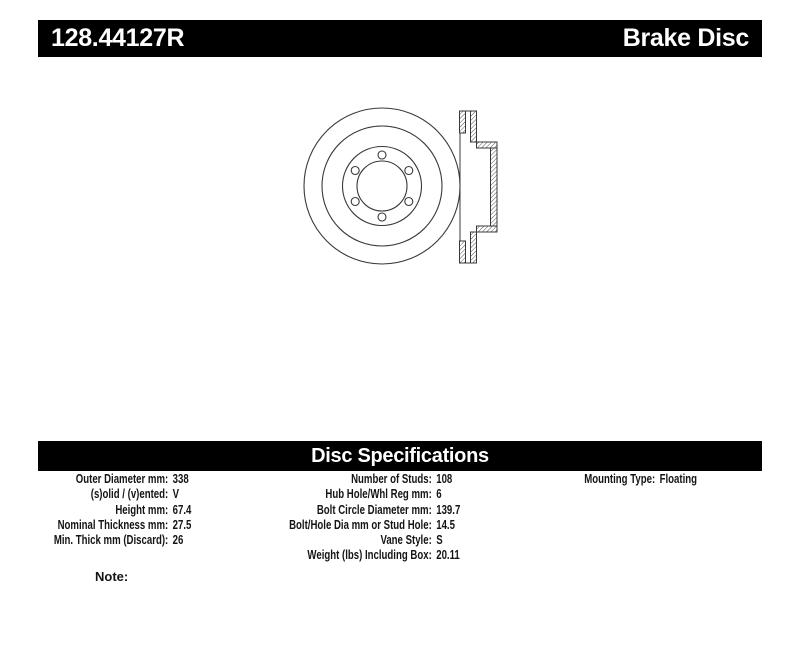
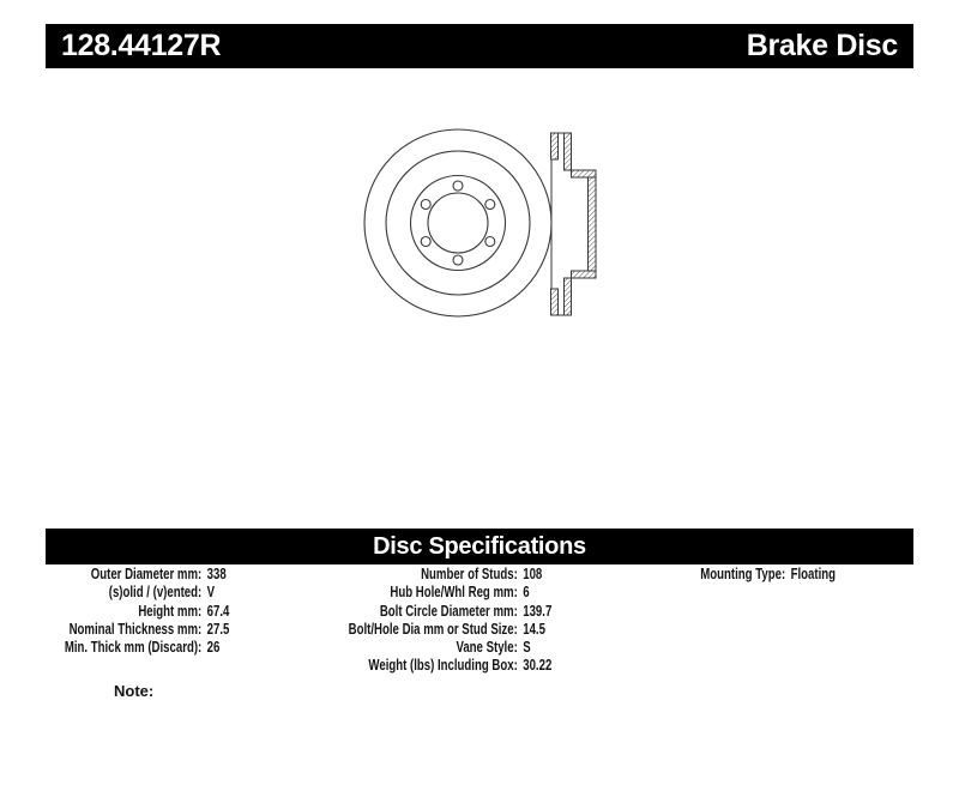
  128.44127R
  Brake Disc
  Disc Specifications
  Outer Diameter mm:
  338
  (s)olid / (v)ented:
  V
  Height mm:
  67.4
  Nominal Thickness mm:
  27.5
  Min. Thick mm (Discard):
  26
  Number of Studs:
  108
  Hub Hole/Whl Reg mm:
  6
  Bolt Circle Diameter mm:
  139.7
- Bolt/Hole Dia mm or Stud Hole:
+ Bolt/Hole Dia mm or Stud Size:
  14.5
  Vane Style:
  S
  Weight (lbs) Including Box:
- 20.11
+ 30.22
  Mounting Type:
  Floating
  Note:
